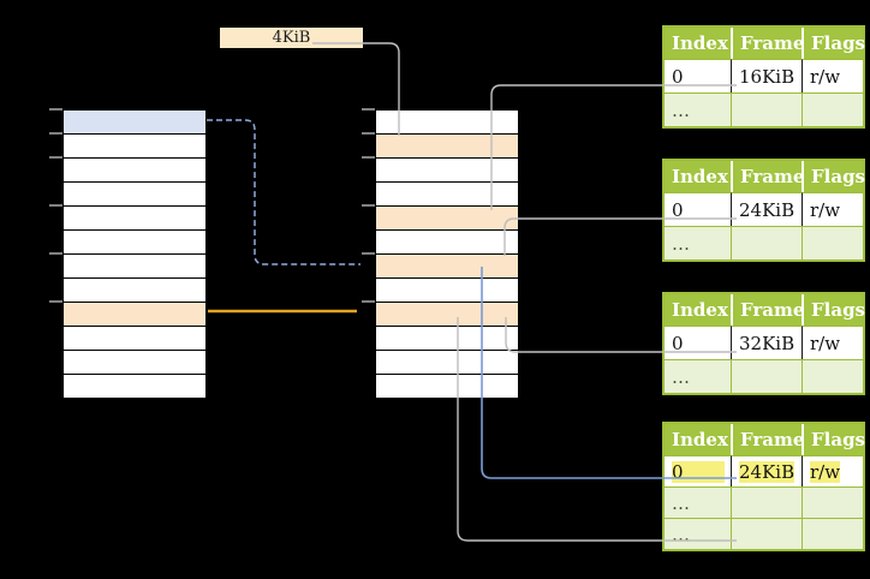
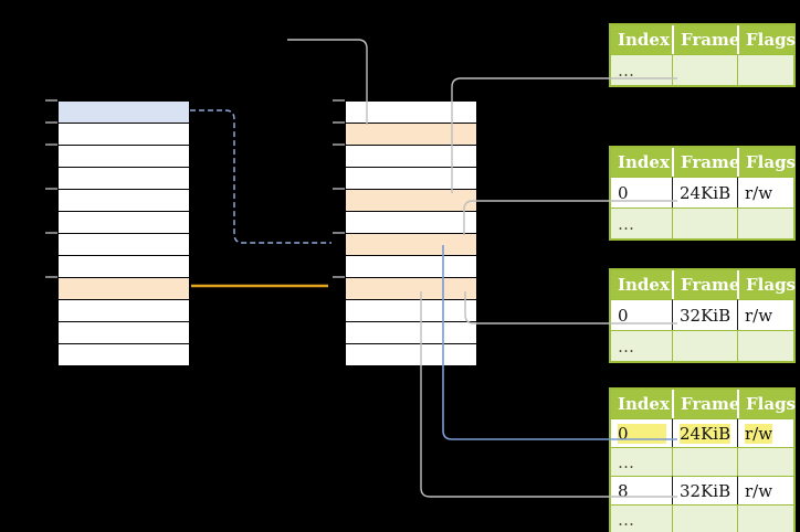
- 4KiB
  Index	Frame	Flags
- 0	16KiB	r/w
  …
  Index	Frame	Flags
  0	24KiB	r/w
  …
  Index	Frame	Flags
  0	32KiB	r/w
  …
  Index	Frame	Flags
  0	24KiB	r/w
  …
+ 8	32KiB	r/w
  …
